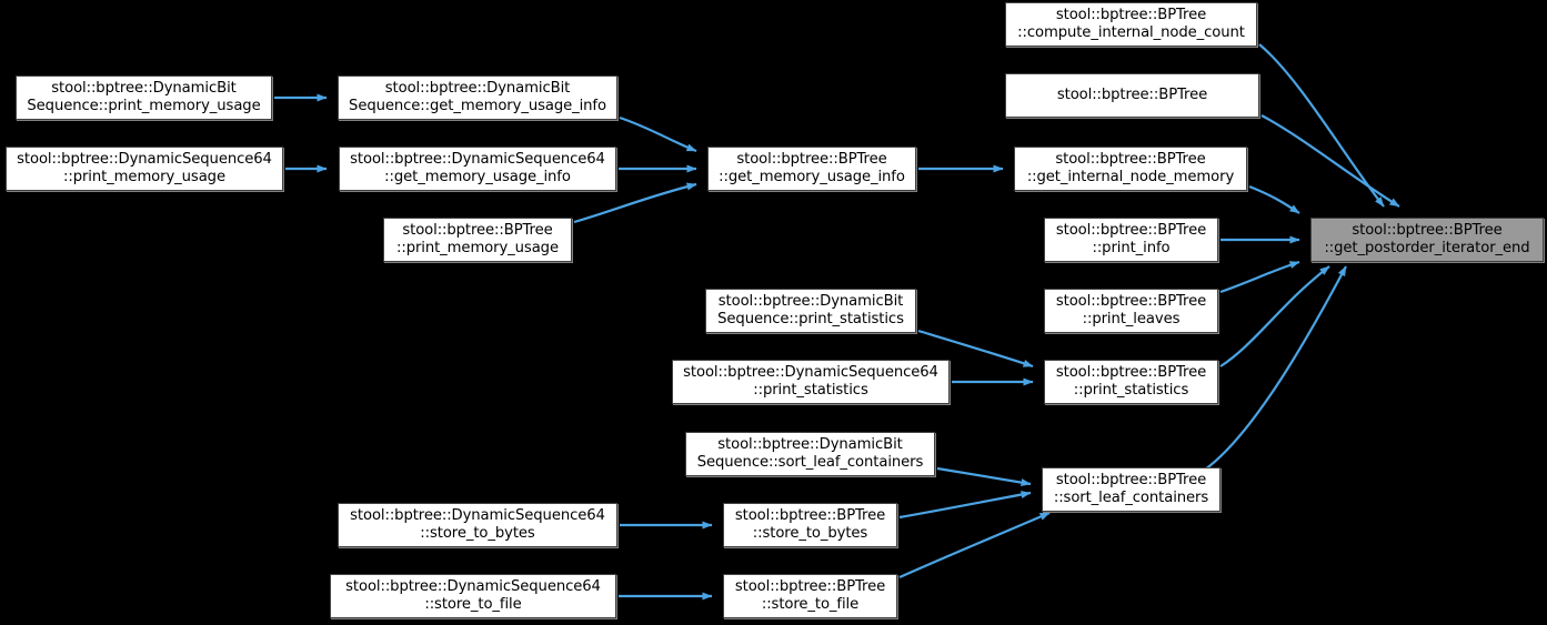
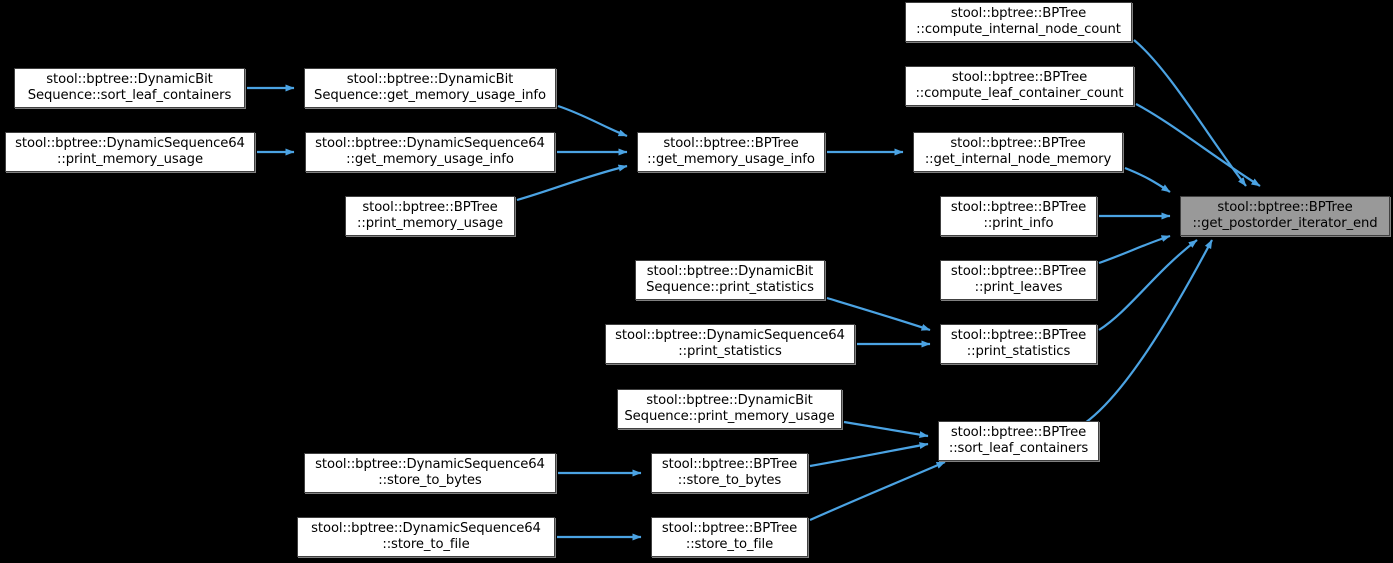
  stool::bptree::DynamicBit
- Sequence::print_memory_usage
+ Sequence::sort_leaf_containers
  stool::bptree::DynamicSequence64
  ::print_memory_usage
  stool::bptree::DynamicBit
  Sequence::get_memory_usage_info
  stool::bptree::DynamicSequence64
  ::get_memory_usage_info
  stool::bptree::BPTree
  ::print_memory_usage
  stool::bptree::BPTree
  ::get_memory_usage_info
  stool::bptree::BPTree
  ::compute_internal_node_count
  stool::bptree::BPTree
+ ::compute_leaf_container_count
  stool::bptree::BPTree
  ::get_internal_node_memory
  stool::bptree::BPTree
  ::print_info
  stool::bptree::BPTree
  ::print_leaves
  stool::bptree::DynamicBit
  Sequence::print_statistics
  stool::bptree::DynamicSequence64
  ::print_statistics
  stool::bptree::BPTree
  ::print_statistics
  stool::bptree::DynamicBit
- Sequence::sort_leaf_containers
+ Sequence::print_memory_usage
  stool::bptree::BPTree
  ::sort_leaf_containers
  stool::bptree::DynamicSequence64
  ::store_to_bytes
  stool::bptree::BPTree
  ::store_to_bytes
  stool::bptree::DynamicSequence64
  ::store_to_file
  stool::bptree::BPTree
  ::store_to_file
  stool::bptree::BPTree
  ::get_postorder_iterator_end
